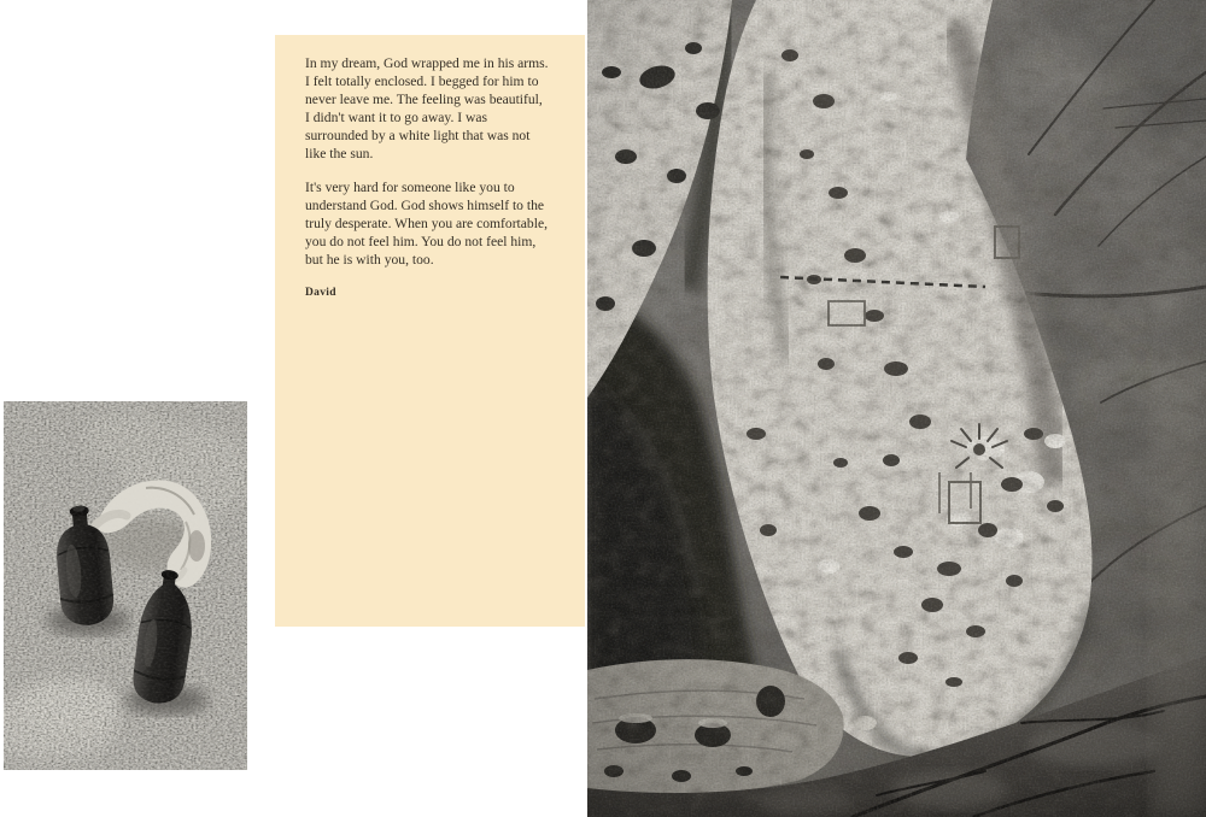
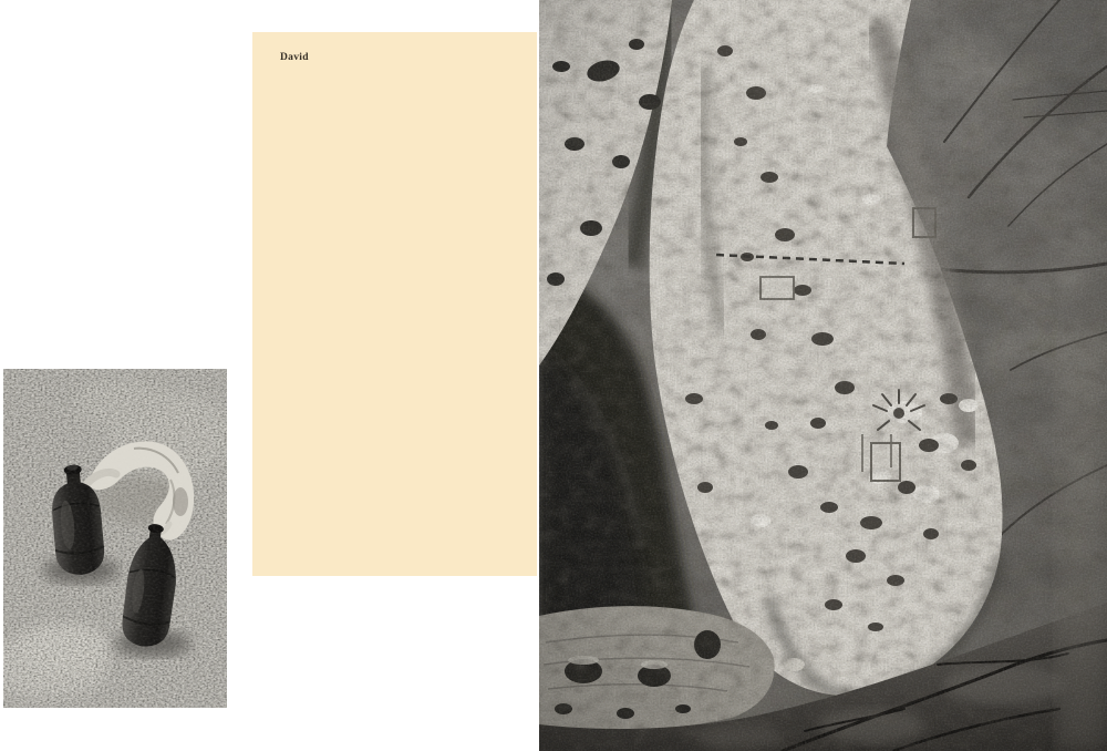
- In my dream, God wrapped me in his arms. I felt totally enclosed. I begged for him to never leave me. The feeling was beautiful, I didn't want it to go away. I was surrounded by a white light that was not like the sun.
- It's very hard for someone like you to understand God. God shows himself to the truly desperate. When you are comfortable, you do not feel him. You do not feel him, but he is with you, too.
  David
